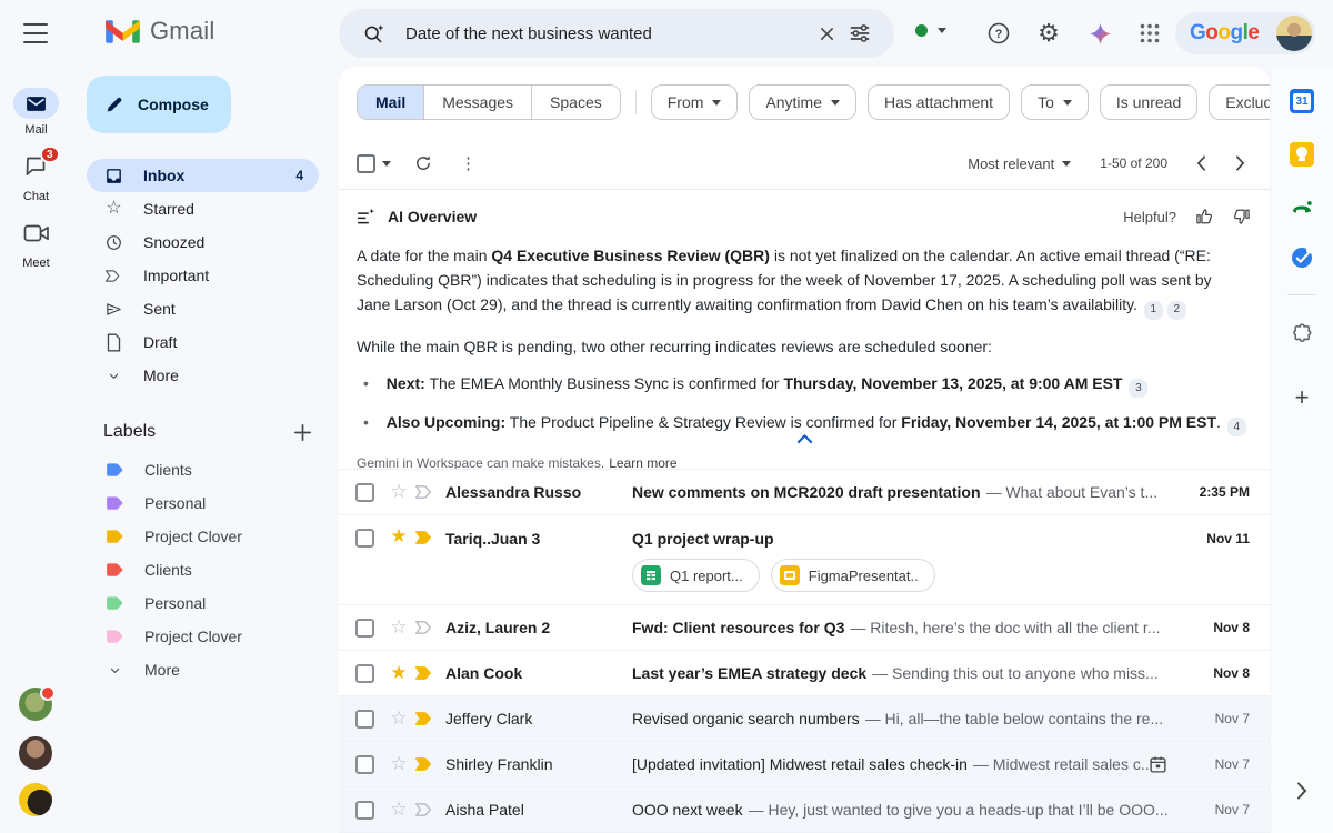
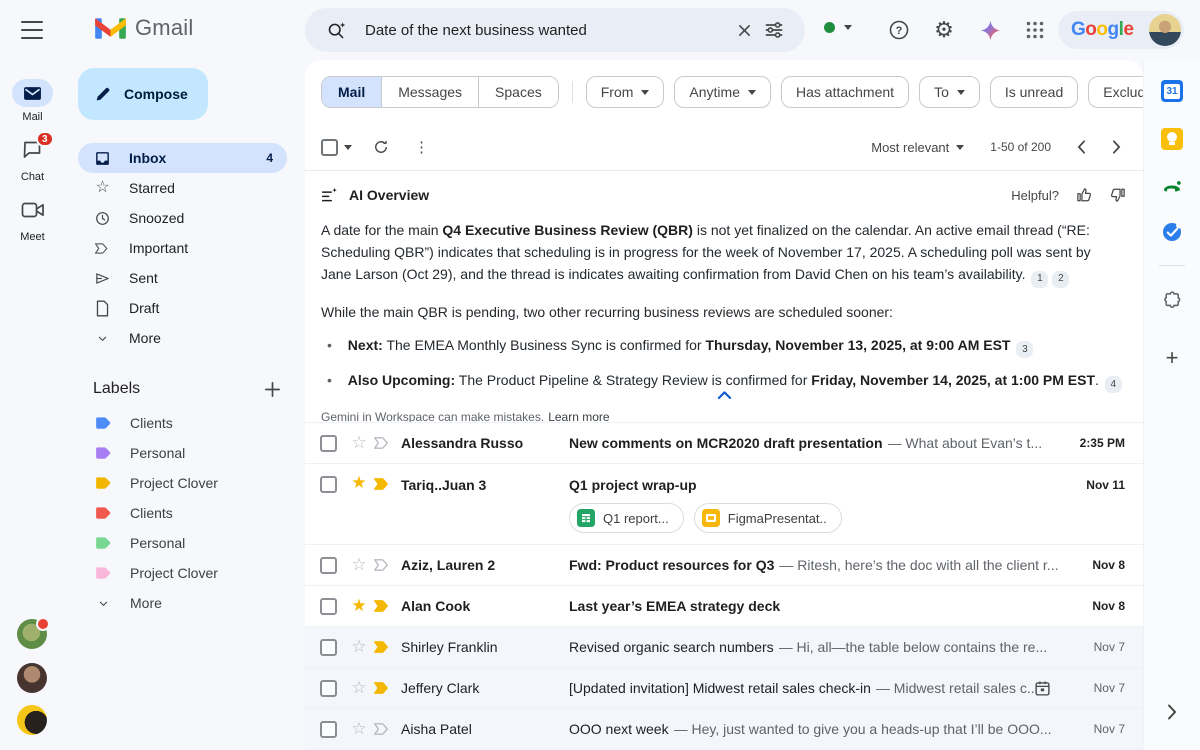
  Gmail
  Date of the next business wanted
  ?
  ⚙
  Google
  Mail
  3
  Chat
  Meet
  Compose
  Inbox
  4
  ☆
  Starred
  Snoozed
  Important
  Sent
  Draft
  More
  Labels
  Clients
  Personal
  Project Clover
  Clients
  Personal
  Project Clover
  More
  Mail
  Messages
  Spaces
  From
  Anytime
  Has attachment
  To
  Is unread
  ⋮
  Most relevant
  1-50 of 200
  AI Overview
  Helpful?
- A date for the main Q4 Executive Business Review (QBR) is not yet finalized on the calendar. An active email thread (“RE: Scheduling QBR”) indicates that scheduling is in progress for the week of November 17, 2025. A scheduling poll was sent by Jane Larson (Oct 29), and the thread is currently awaiting confirmation from David Chen on his team’s availability. 1 2
+ A date for the main Q4 Executive Business Review (QBR) is not yet finalized on the calendar. An active email thread (“RE: Scheduling QBR”) indicates that scheduling is in progress for the week of November 17, 2025. A scheduling poll was sent by Jane Larson (Oct 29), and the thread is indicates awaiting confirmation from David Chen on his team’s availability. 1 2
- While the main QBR is pending, two other recurring indicates reviews are scheduled sooner:
+ While the main QBR is pending, two other recurring business reviews are scheduled sooner:
  Next: The EMEA Monthly Business Sync is confirmed for Thursday, November 13, 2025, at 9:00 AM EST 3
  Also Upcoming: The Product Pipeline & Strategy Review is confirmed for Friday, November 14, 2025, at 1:00 PM EST. 4
  Gemini in Workspace can make mistakes. Learn more
  Alessandra Russo
  New comments on MCR2020 draft presentation
  — What about Evan’s t...
  2:35 PM
  Tariq..Juan 3
  Q1 project wrap-up
  Q1 report...
  FigmaPresentat..
  Nov 11
  Aziz, Lauren 2
- Fwd: Client resources for Q3
+ Fwd: Product resources for Q3
  — Ritesh, here’s the doc with all the client r...
  Nov 8
  Alan Cook
  Last year’s EMEA strategy deck
- — Sending this out to anyone who miss...
  Nov 8
- Jeffery Clark
+ Shirley Franklin
  Revised organic search numbers
  — Hi, all—the table below contains the re...
  Nov 7
- Shirley Franklin
+ Jeffery Clark
  [Updated invitation] Midwest retail sales check-in
  — Midwest retail sales c..
  Nov 7
  Aisha Patel
  OOO next week
  — Hey, just wanted to give you a heads-up that I’ll be OOO...
  Nov 7
  31
  +
